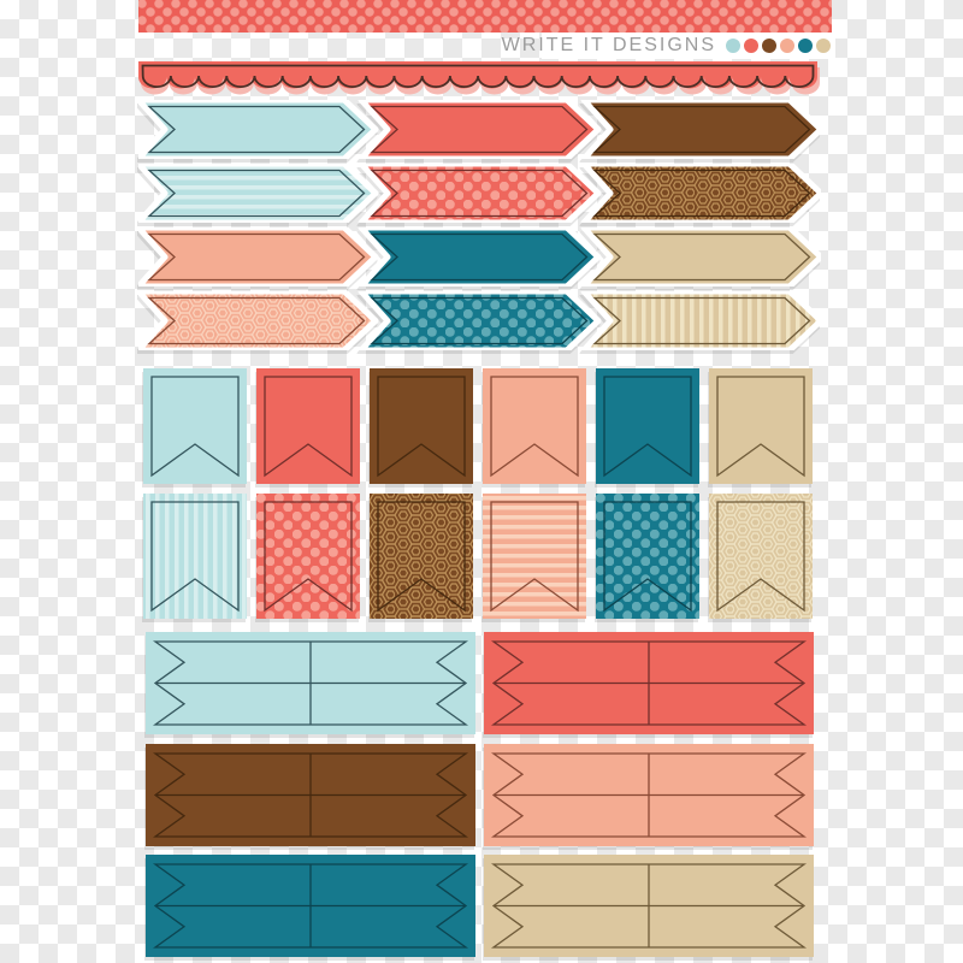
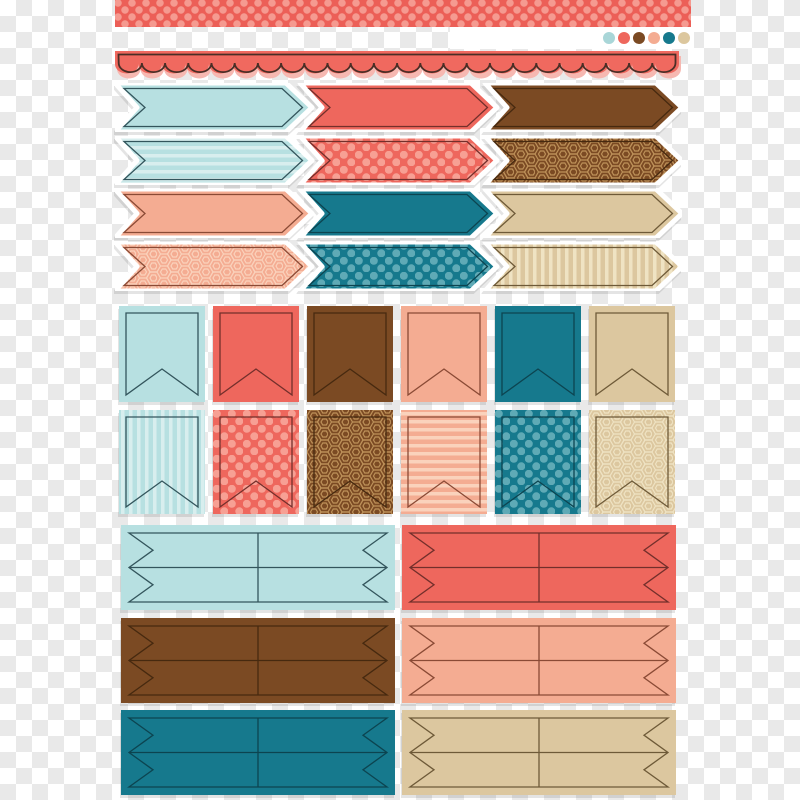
- WRITE IT DESIGNS
